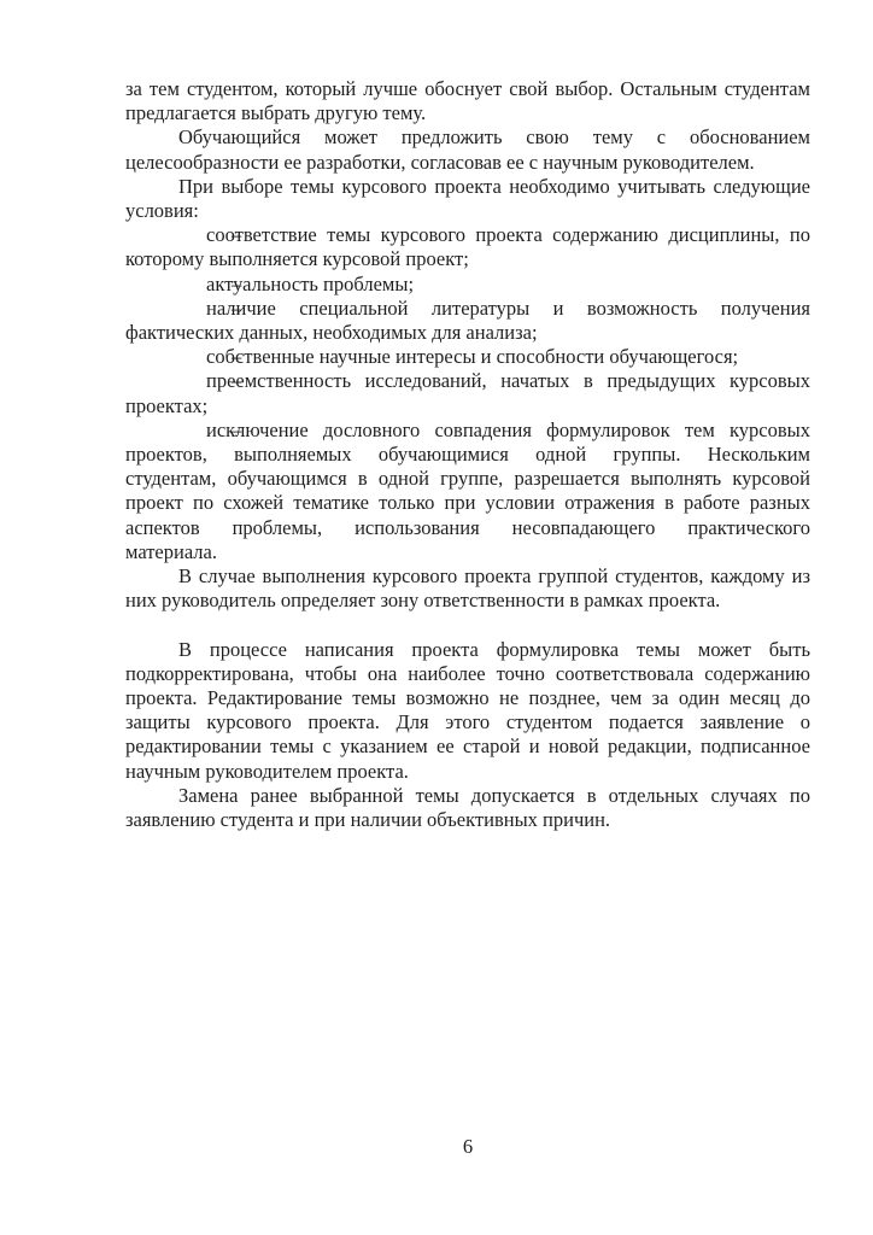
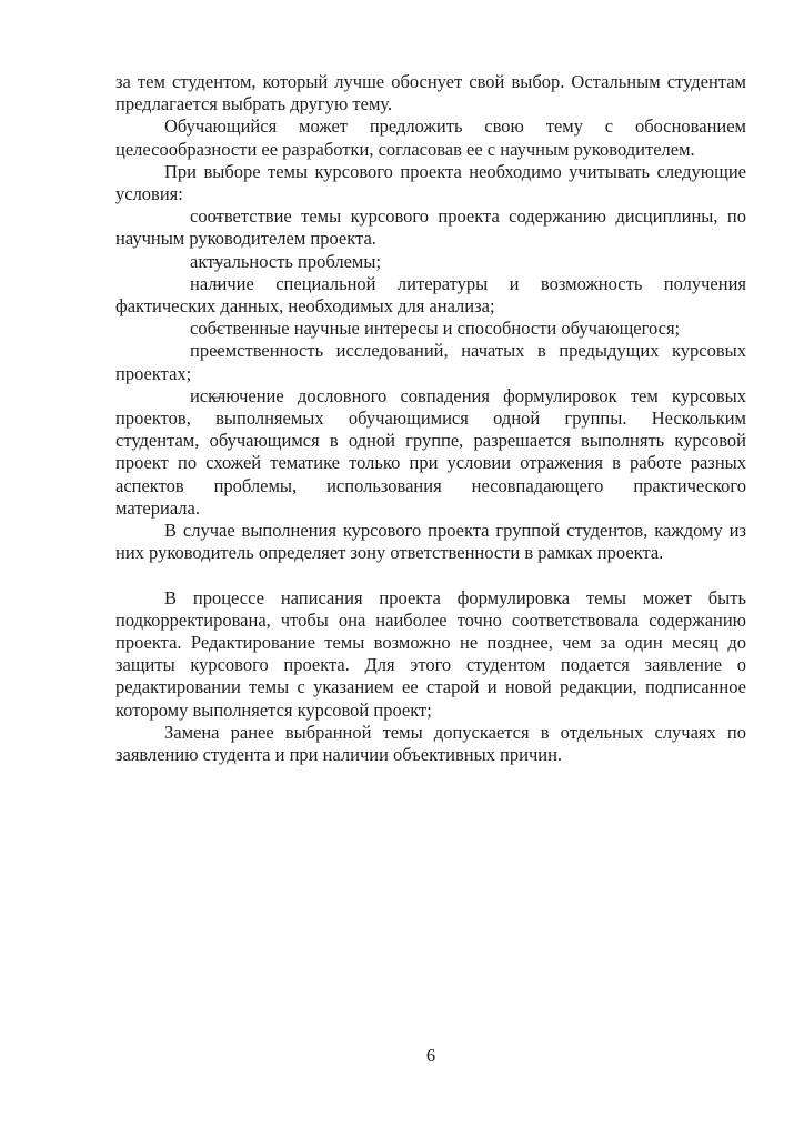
  за тем студентом, который лучше обоснует свой выбор. Остальным студентам
  предлагается выбрать другую тему.
  Обучающийся может предложить свою тему с обоснованием
  целесообразности ее разработки, согласовав ее с научным руководителем.
  При выборе темы курсового проекта необходимо учитывать следующие
  условия:
  –соответствие темы курсового проекта содержанию дисциплины, по
- которому выполняется курсовой проект;
+ научным руководителем проекта.
  –актуальность проблемы;
  –наличие специальной литературы и возможность получения
  фактических данных, необходимых для анализа;
  –собственные научные интересы и способности обучающегося;
  –преемственность исследований, начатых в предыдущих курсовых
  проектах;
  –исключение дословного совпадения формулировок тем курсовых
  проектов, выполняемых обучающимися одной группы. Нескольким
  студентам, обучающимся в одной группе, разрешается выполнять курсовой
  проект по схожей тематике только при условии отражения в работе разных
  аспектов проблемы, использования несовпадающего практического
  материала.
  В случае выполнения курсового проекта группой студентов, каждому из
  них руководитель определяет зону ответственности в рамках проекта.
  В процессе написания проекта формулировка темы может быть
  подкорректирована, чтобы она наиболее точно соответствовала содержанию
  проекта. Редактирование темы возможно не позднее, чем за один месяц до
  защиты курсового проекта. Для этого студентом подается заявление о
  редактировании темы с указанием ее старой и новой редакции, подписанное
- научным руководителем проекта.
+ которому выполняется курсовой проект;
  Замена ранее выбранной темы допускается в отдельных случаях по
  заявлению студента и при наличии объективных причин.
  6
